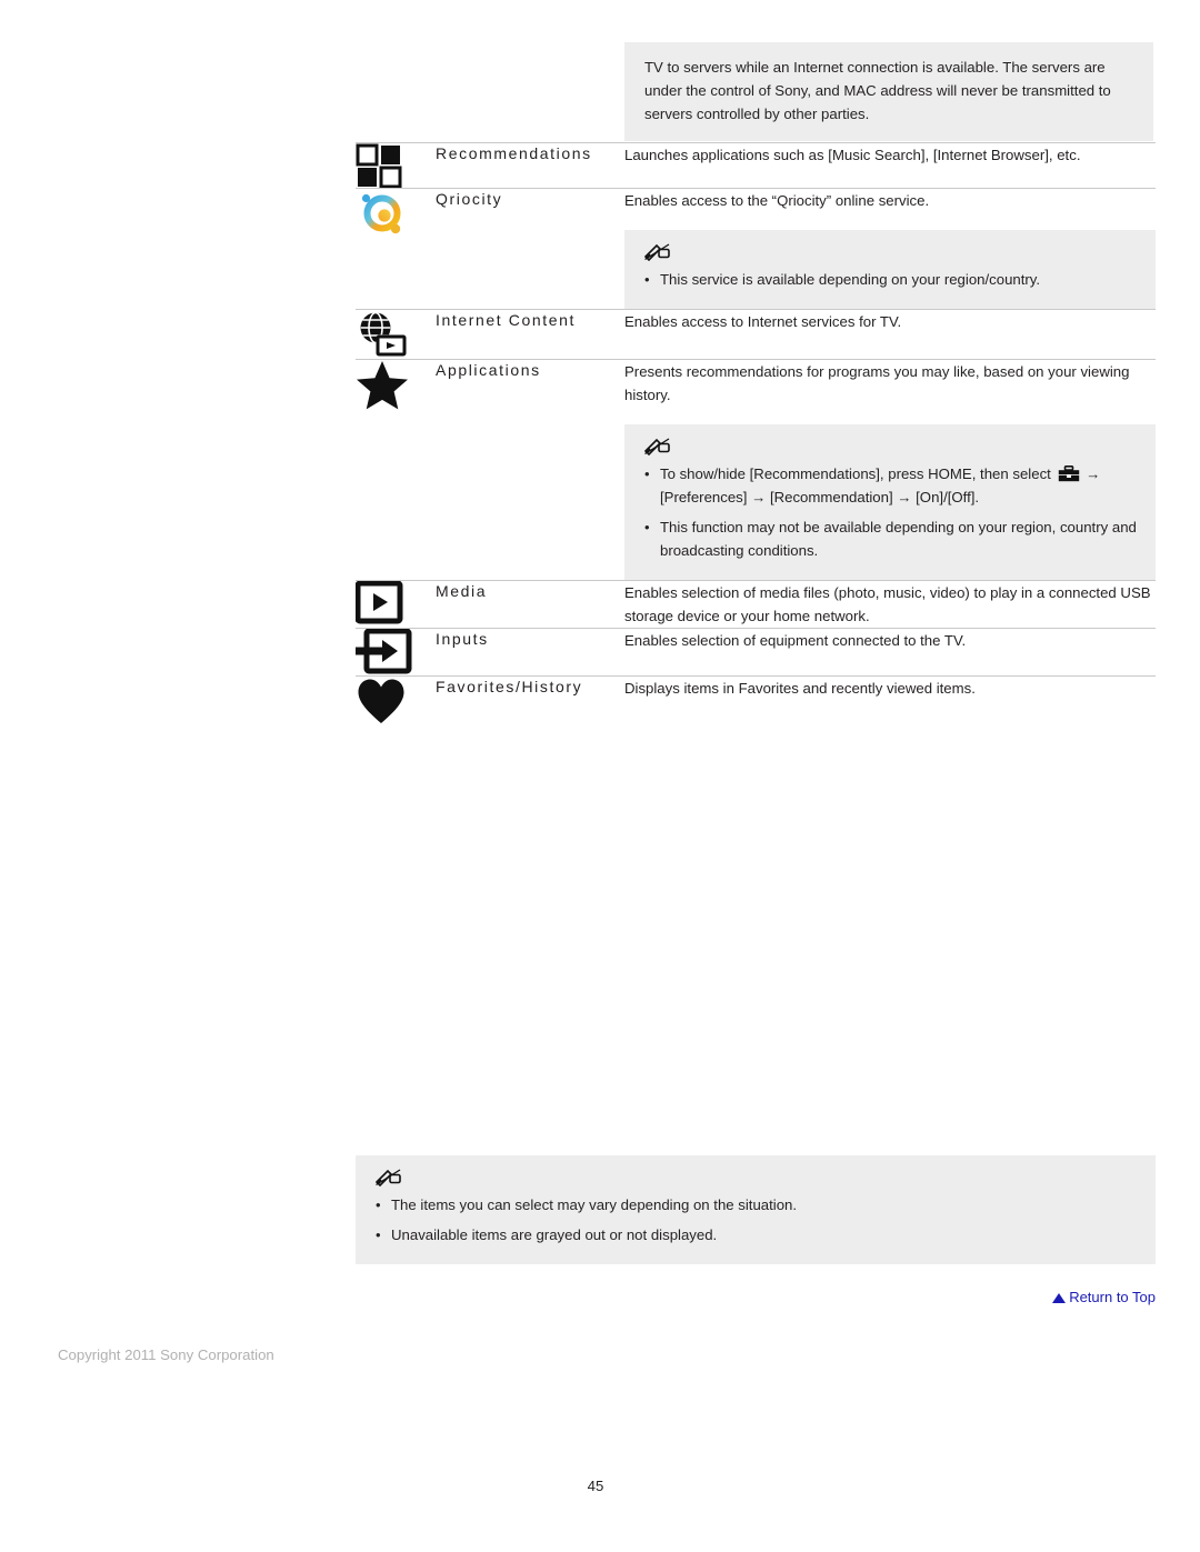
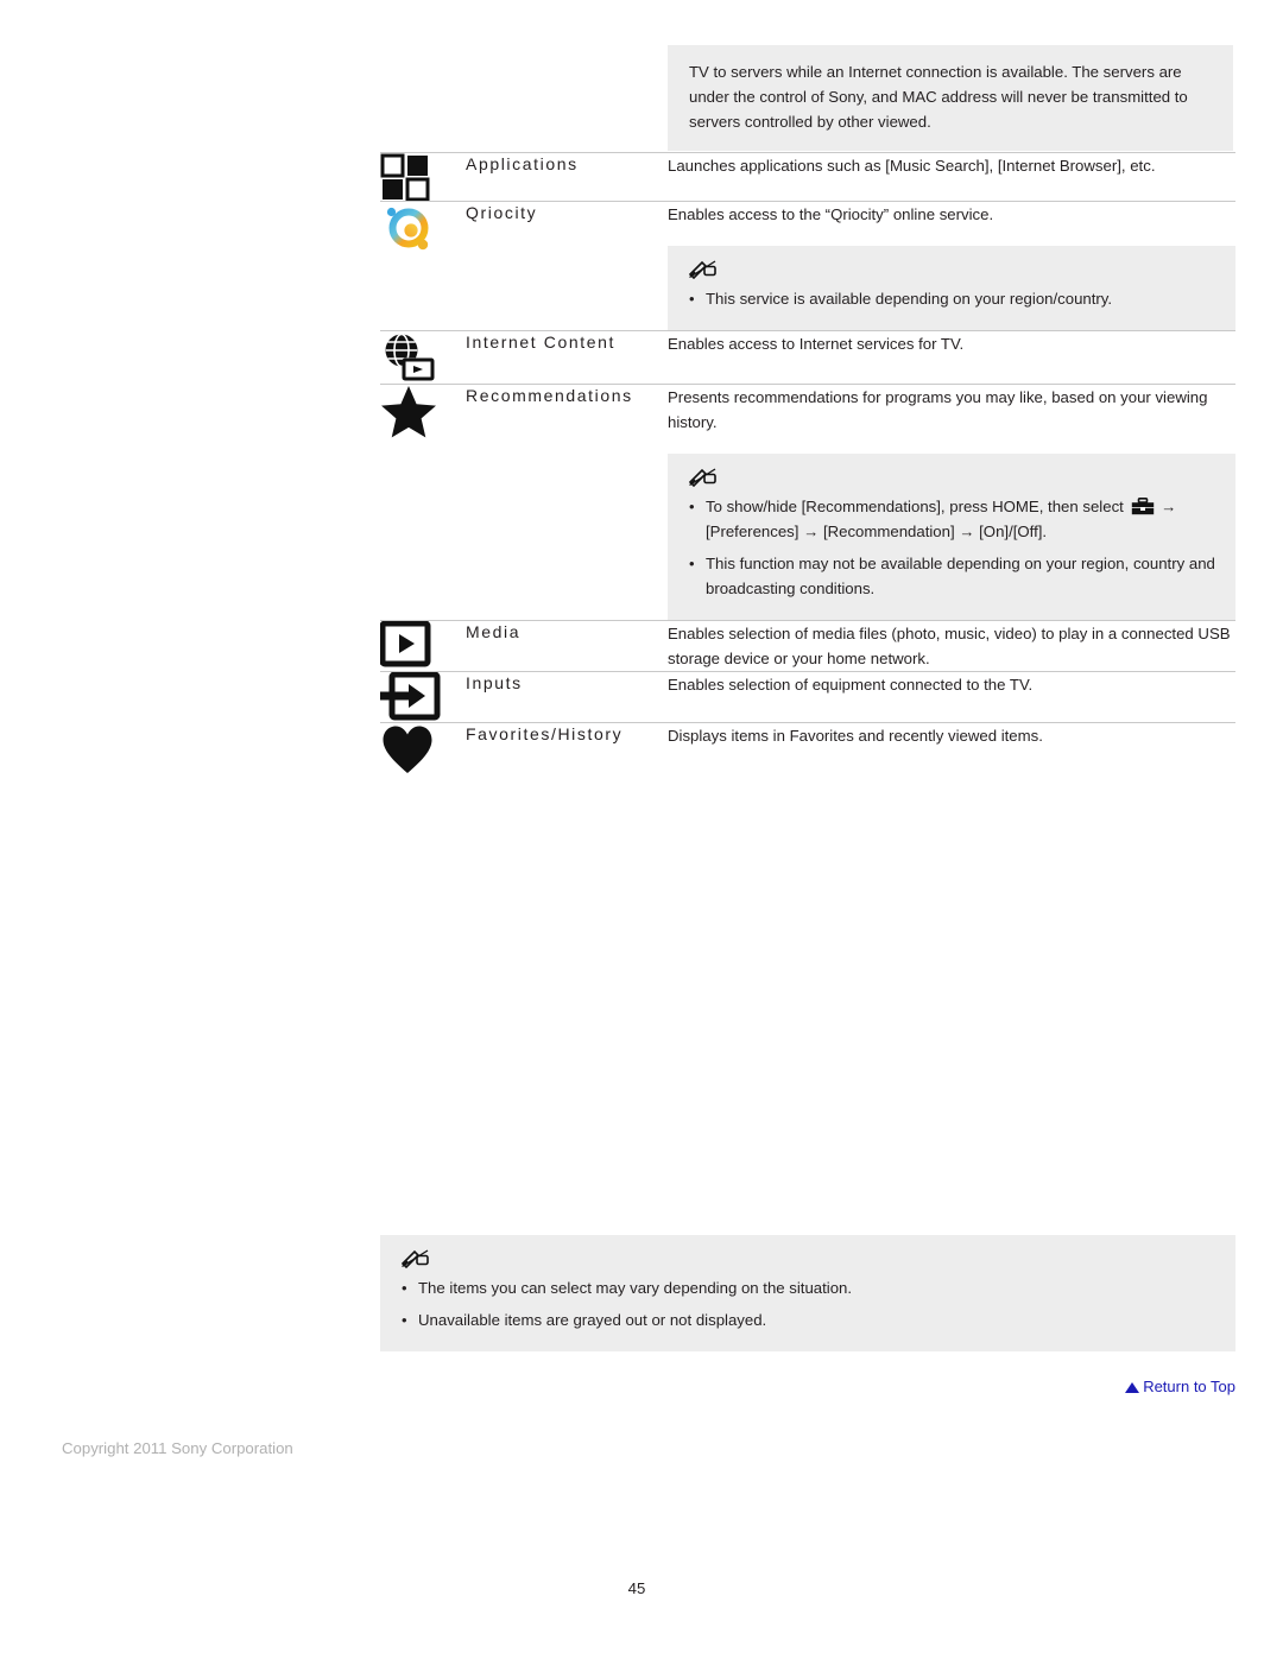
- TV to servers while an Internet connection is available. The servers are under the control of Sony, and MAC address will never be transmitted to servers controlled by other parties.
+ TV to servers while an Internet connection is available. The servers are under the control of Sony, and MAC address will never be transmitted to servers controlled by other viewed.
- 	Recommendations	Launches applications such as [Music Search], [Internet Browser], etc.
+ 	Applications	Launches applications such as [Music Search], [Internet Browser], etc.
  	Qriocity	Enables access to the “Qriocity” online service. This service is available depending on your region/country.
  	Internet Content	Enables access to Internet services for TV.
- 	Applications	Presents recommendations for programs you may like, based on your viewing history. To show/hide [Recommendations], press HOME, then select → [Preferences] → [Recommendation] → [On]/[Off]. This function may not be available depending on your region, country and broadcasting conditions.
+ 	Recommendations	Presents recommendations for programs you may like, based on your viewing history. To show/hide [Recommendations], press HOME, then select → [Preferences] → [Recommendation] → [On]/[Off]. This function may not be available depending on your region, country and broadcasting conditions.
  	Media	Enables selection of media files (photo, music, video) to play in a connected USB storage device or your home network.
  	Inputs	Enables selection of equipment connected to the TV.
  	Favorites/History	Displays items in Favorites and recently viewed items.
  The items you can select may vary depending on the situation.
  Unavailable items are grayed out or not displayed.
  Return to Top
  Copyright 2011 Sony Corporation
  45
